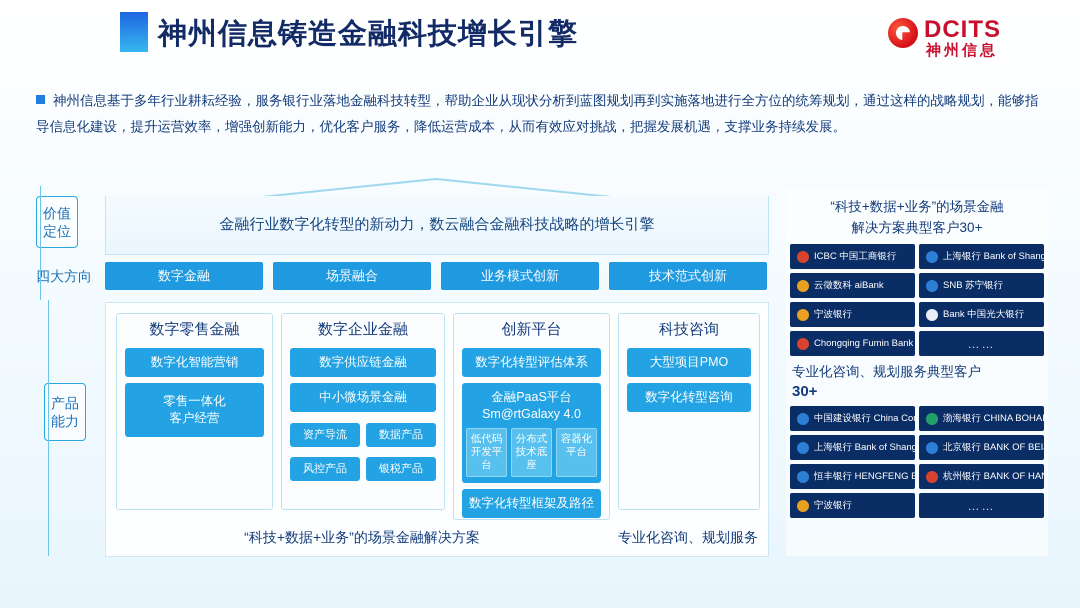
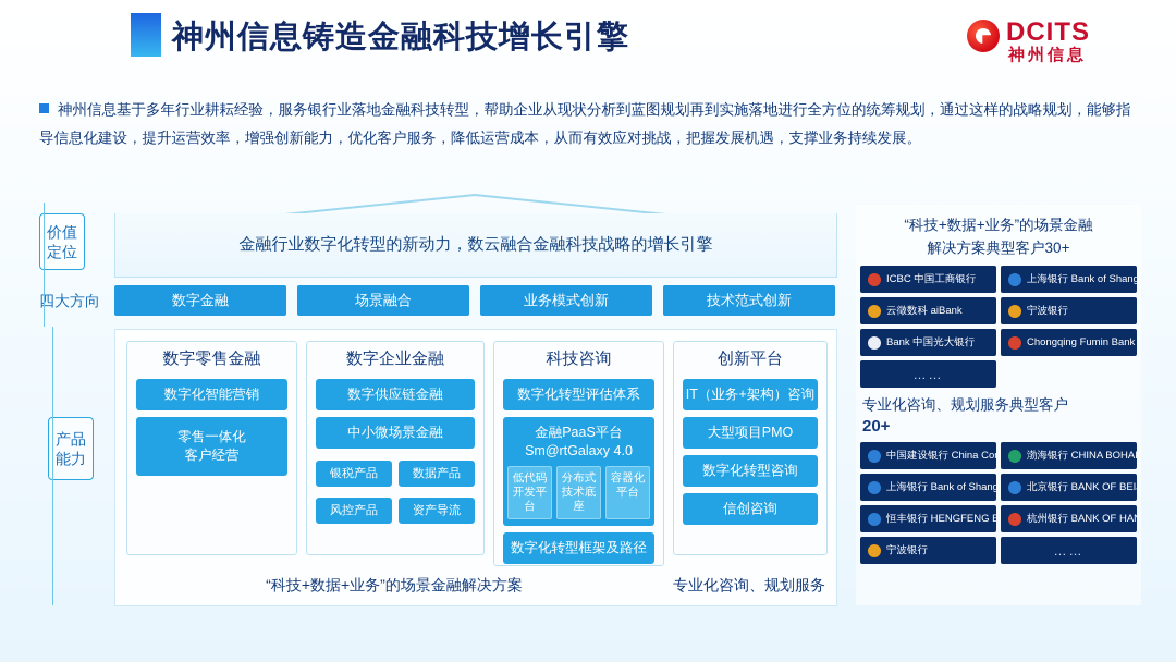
  神州信息铸造金融科技增长引擎
  DCITS
  神州信息
  神州信息基于多年行业耕耘经验，服务银行业落地金融科技转型，帮助企业从现状分析到蓝图规划再到实施落地进行全方位的统筹规划，通过这样的战略规划，能够指导信息化建设，提升运营效率，增强创新能力，优化客户服务，降低运营成本，从而有效应对挑战，把握发展机遇，支撑业务持续发展。
  价值定位
  四大方向
  产品能力
  金融行业数字化转型的新动力，数云融合金融科技战略的增长引擎
  数字金融
  场景融合
  业务模式创新
  技术范式创新
  数字零售金融
  数字化智能营销
  零售一体化
  客户经营
  数字企业金融
  数字供应链金融
  中小微场景金融
- 资产导流
+ 银税产品
  数据产品
  风控产品
- 银税产品
+ 资产导流
- 创新平台
+ 科技咨询
  数字化转型评估体系
  金融PaaS平台
  Sm@rtGalaxy 4.0
  低代码开发平台
  分布式技术底座
  容器化平台
  数字化转型框架及路径
- 科技咨询
+ 创新平台
+ IT（业务+架构）咨询
  大型项目PMO
  数字化转型咨询
+ 信创咨询
  “科技+数据+业务”的场景金融解决方案
  专业化咨询、规划服务
  “科技+数据+业务”的场景金融
  解决方案典型客户30+
  ICBC 中国工商银行
  上海银行 Bank of Shang
  云徵数科 aiBank
- SNB 苏宁银行
  宁波银行
  Bank 中国光大银行
  Chongqing Fumin Bank
  ……
  专业化咨询、规划服务典型客户
- 30+
+ 20+
  渤海银行 CHINA BOHAI
  上海银行 Bank of Shang
  北京银行 BANK OF BEI
  恒丰银行 HENGFENG B
  宁波银行
  ……
